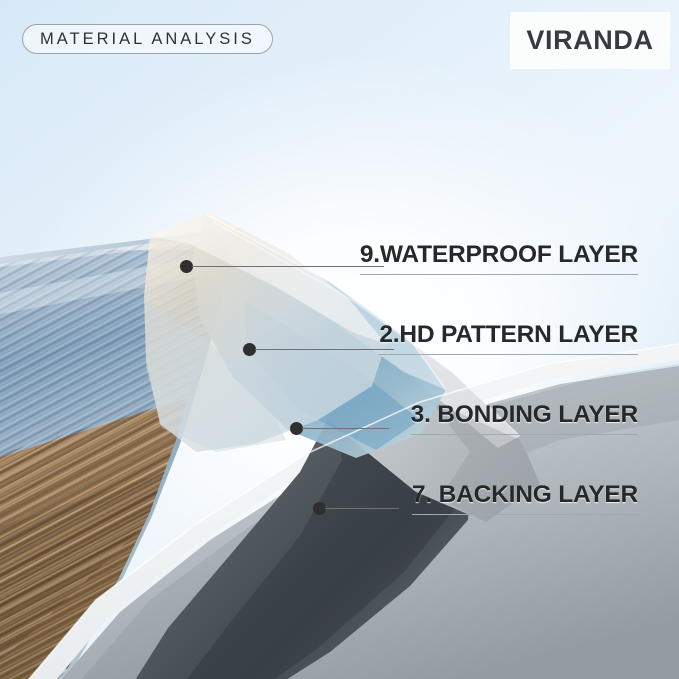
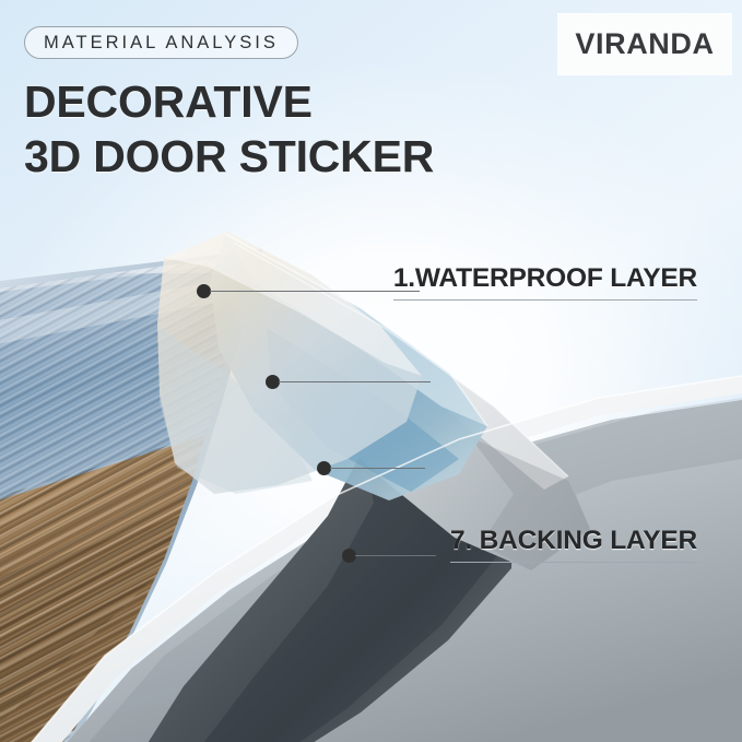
- 9.WATERPROOF LAYER
+ 1.WATERPROOF LAYER
- 2.HD PATTERN LAYER
- 3. BONDING LAYER
  7. BACKING LAYER
  MATERIAL ANALYSIS
+ DECORATIVE
+ 3D DOOR STICKER
  VIRANDA
